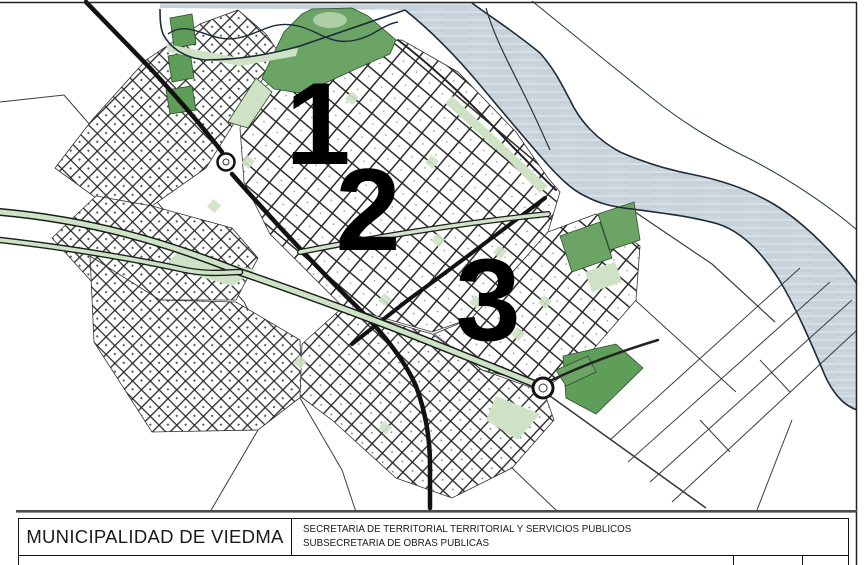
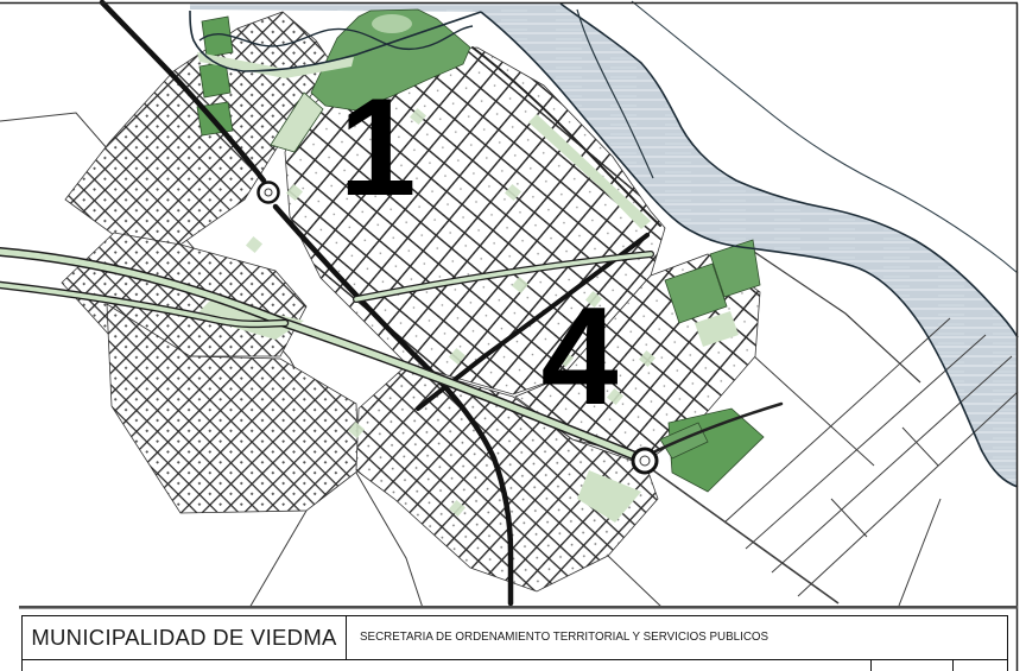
  1
- 2
- 3
+ 4
  MUNICIPALIDAD DE VIEDMA
- SECRETARIA DE TERRITORIAL TERRITORIAL Y SERVICIOS PUBLICOS
+ SECRETARIA DE ORDENAMIENTO TERRITORIAL Y SERVICIOS PUBLICOS
- SUBSECRETARIA DE OBRAS PUBLICAS
